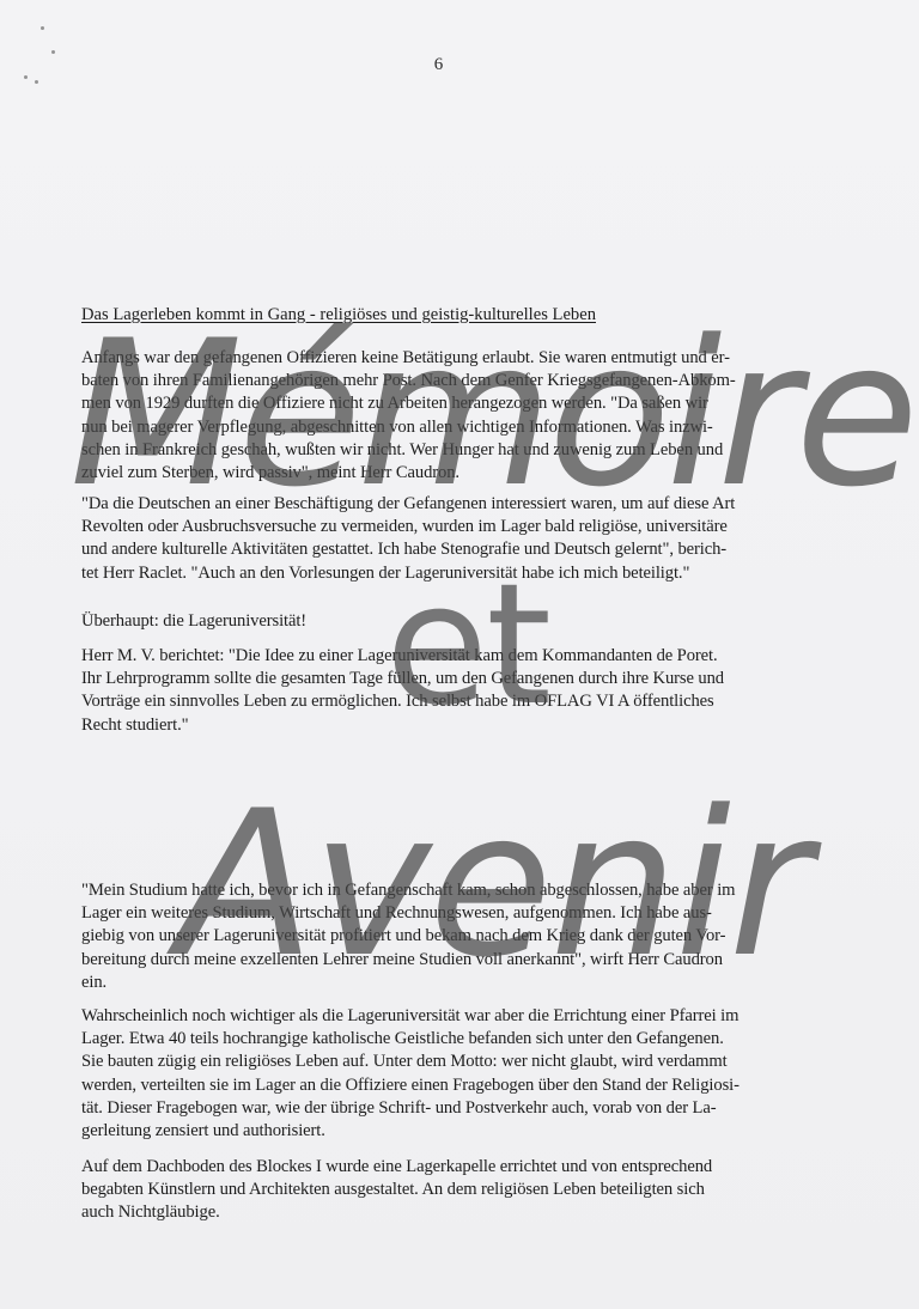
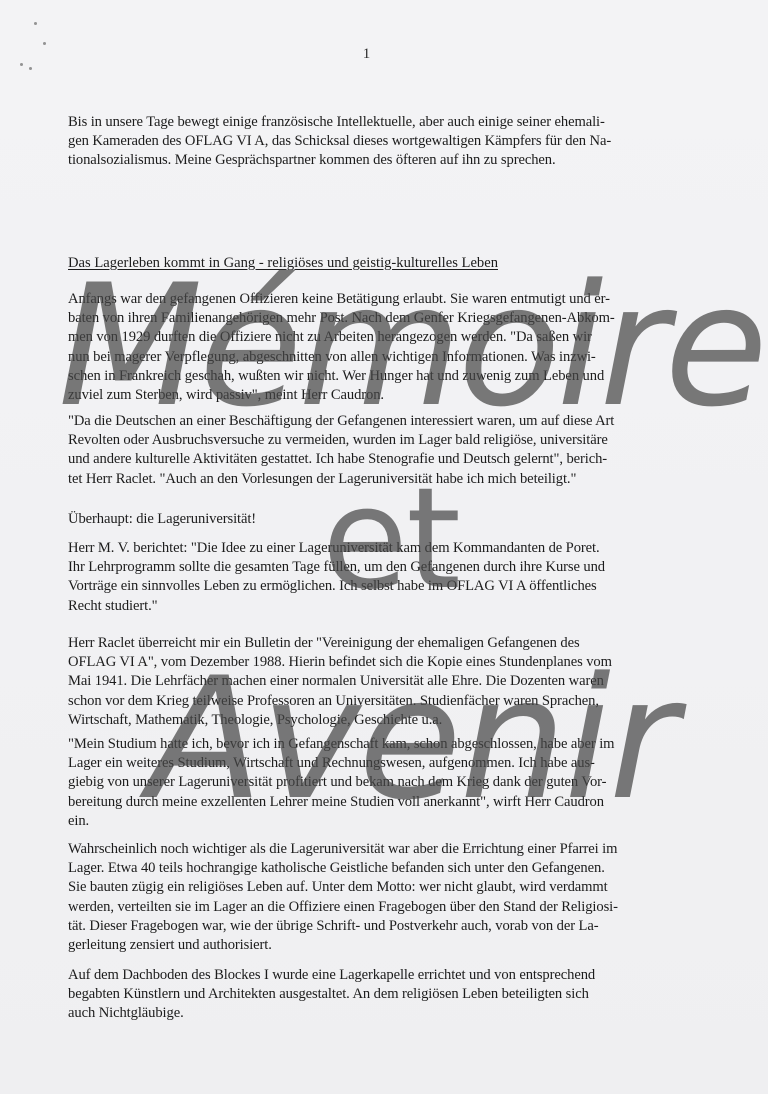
- 6
+ 1
+ Bis in unsere Tage bewegt einige französische Intellektuelle, aber auch einige seiner ehemali-
+ gen Kameraden des OFLAG VI A, das Schicksal dieses wortgewaltigen Kämpfers für den Na-
+ tionalsozialismus. Meine Gesprächspartner kommen des öfteren auf ihn zu sprechen.
  Das Lagerleben kommt in Gang - religiöses und geistig-kulturelles Leben
  Anfangs war den gefangenen Offizieren keine Betätigung erlaubt. Sie waren entmutigt und er-
  baten von ihren Familienangehörigen mehr Post. Nach dem Genfer Kriegsgefangenen-Abkom-
  men von 1929 durften die Offiziere nicht zu Arbeiten herangezogen werden. "Da saßen wir
  nun bei magerer Verpflegung, abgeschnitten von allen wichtigen Informationen. Was inzwi-
  schen in Frankreich geschah, wußten wir nicht. Wer Hunger hat und zuwenig zum Leben und
  zuviel zum Sterben, wird passiv", meint Herr Caudron.
  "Da die Deutschen an einer Beschäftigung der Gefangenen interessiert waren, um auf diese Art
  Revolten oder Ausbruchsversuche zu vermeiden, wurden im Lager bald religiöse, universitäre
  und andere kulturelle Aktivitäten gestattet. Ich habe Stenografie und Deutsch gelernt", berich-
  tet Herr Raclet. "Auch an den Vorlesungen der Lageruniversität habe ich mich beteiligt."
  Überhaupt: die Lageruniversität!
  Herr M. V. berichtet: "Die Idee zu einer Lageruniversität kam dem Kommandanten de Poret.
  Ihr Lehrprogramm sollte die gesamten Tage füllen, um den Gefangenen durch ihre Kurse und
  Vorträge ein sinnvolles Leben zu ermöglichen. Ich selbst habe im OFLAG VI A öffentliches
  Recht studiert."
+ Herr Raclet überreicht mir ein Bulletin der "Vereinigung der ehemaligen Gefangenen des
+ OFLAG VI A", vom Dezember 1988. Hierin befindet sich die Kopie eines Stundenplanes vom
+ Mai 1941. Die Lehrfächer machen einer normalen Universität alle Ehre. Die Dozenten waren
+ schon vor dem Krieg teilweise Professoren an Universitäten. Studienfächer waren Sprachen,
+ Wirtschaft, Mathematik, Theologie, Psychologie, Geschichte u.a.
  "Mein Studium hatte ich, bevor ich in Gefangenschaft kam, schon abgeschlossen, habe aber im
  Lager ein weiteres Studium, Wirtschaft und Rechnungswesen, aufgenommen. Ich habe aus-
  giebig von unserer Lageruniversität profitiert und bekam nach dem Krieg dank der guten Vor-
  bereitung durch meine exzellenten Lehrer meine Studien voll anerkannt", wirft Herr Caudron
  ein.
  Wahrscheinlich noch wichtiger als die Lageruniversität war aber die Errichtung einer Pfarrei im
  Lager. Etwa 40 teils hochrangige katholische Geistliche befanden sich unter den Gefangenen.
  Sie bauten zügig ein religiöses Leben auf. Unter dem Motto: wer nicht glaubt, wird verdammt
  werden, verteilten sie im Lager an die Offiziere einen Fragebogen über den Stand der Religiosi-
  tät. Dieser Fragebogen war, wie der übrige Schrift- und Postverkehr auch, vorab von der La-
  gerleitung zensiert und authorisiert.
  Auf dem Dachboden des Blockes I wurde eine Lagerkapelle errichtet und von entsprechend
  begabten Künstlern und Architekten ausgestaltet. An dem religiösen Leben beteiligten sich
  auch Nichtgläubige.
  Mémoire
  et
  Avenir
